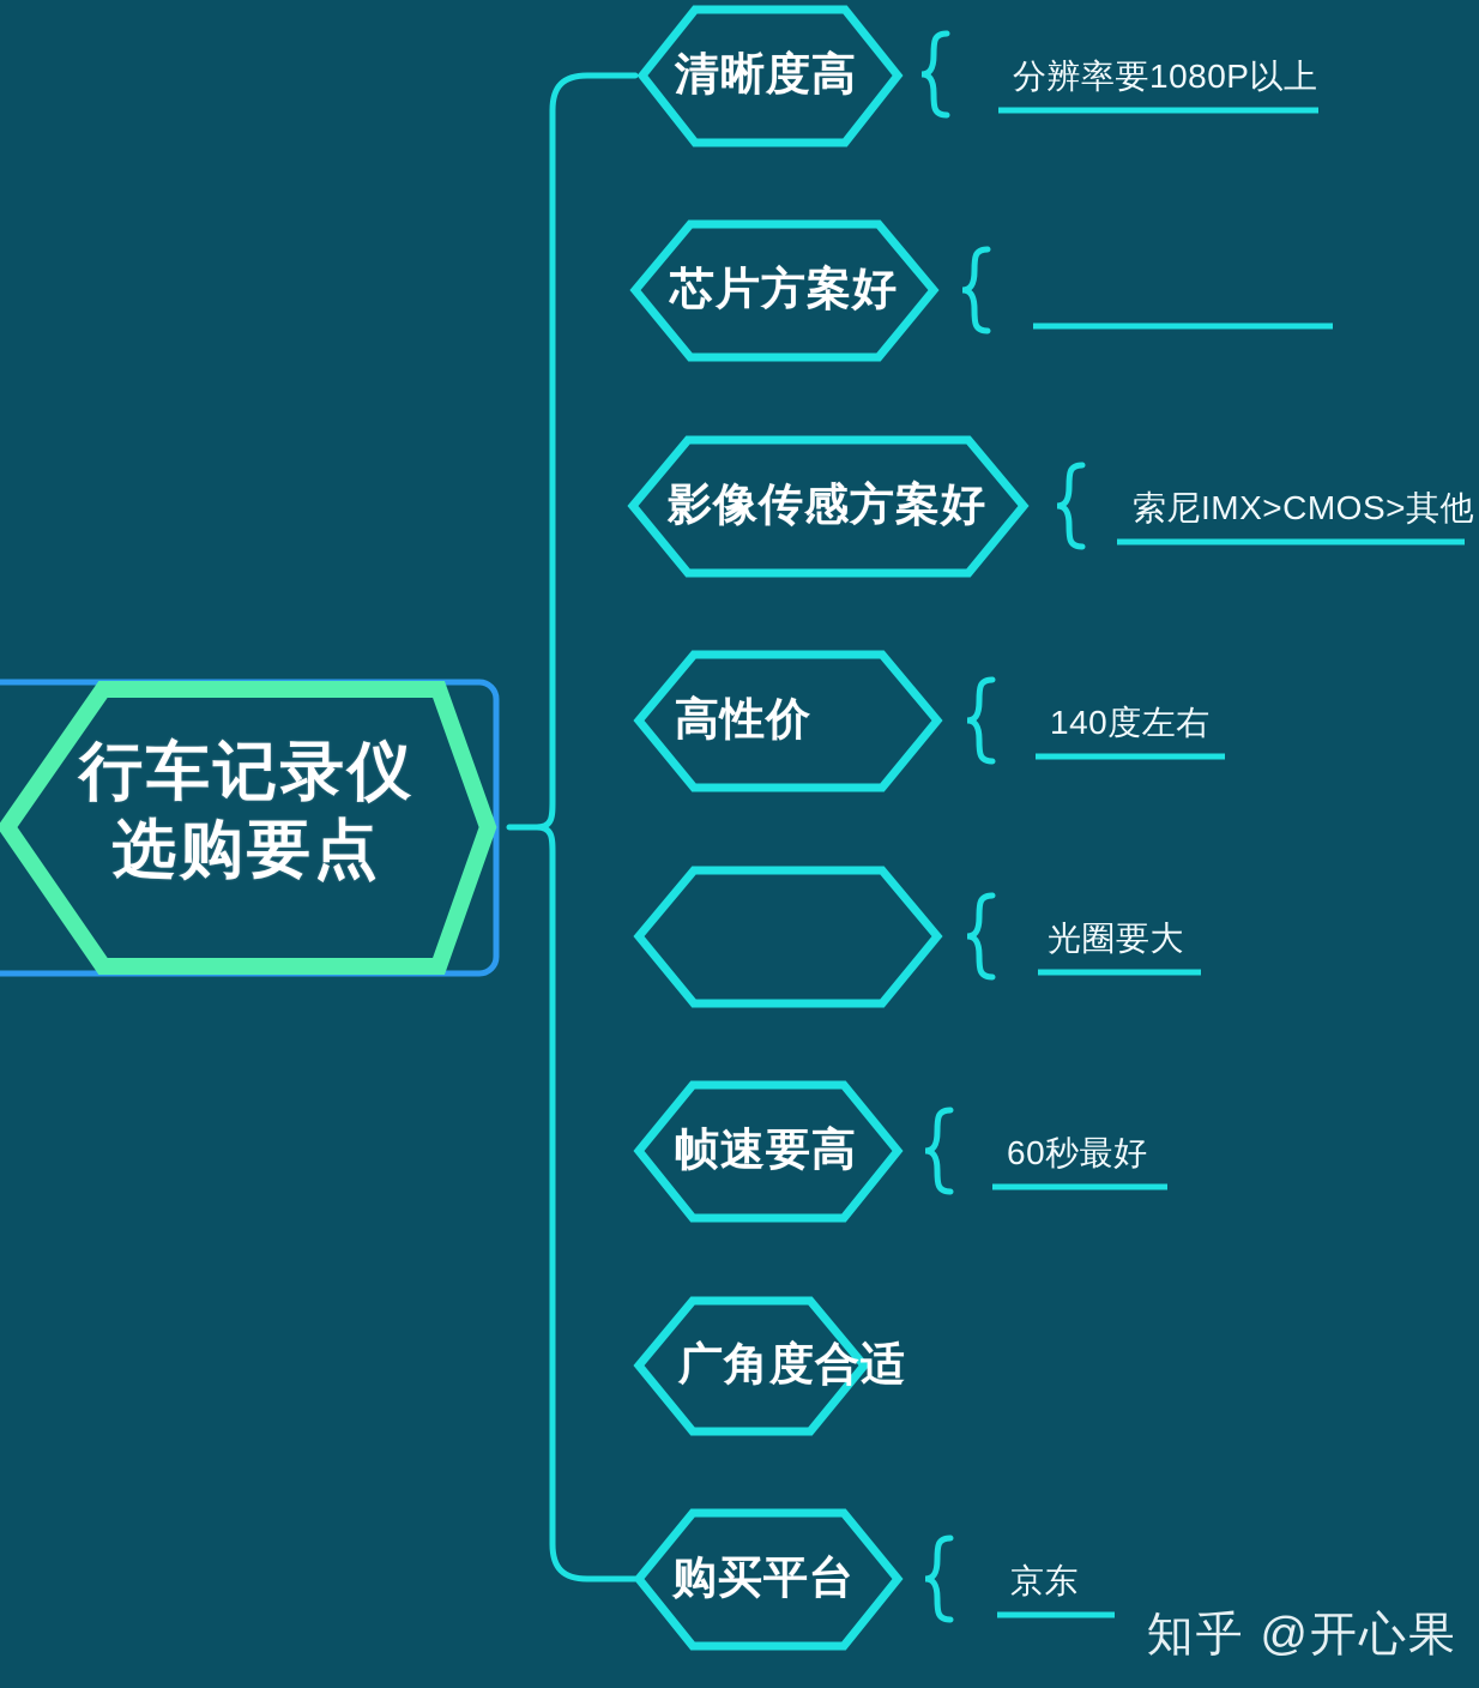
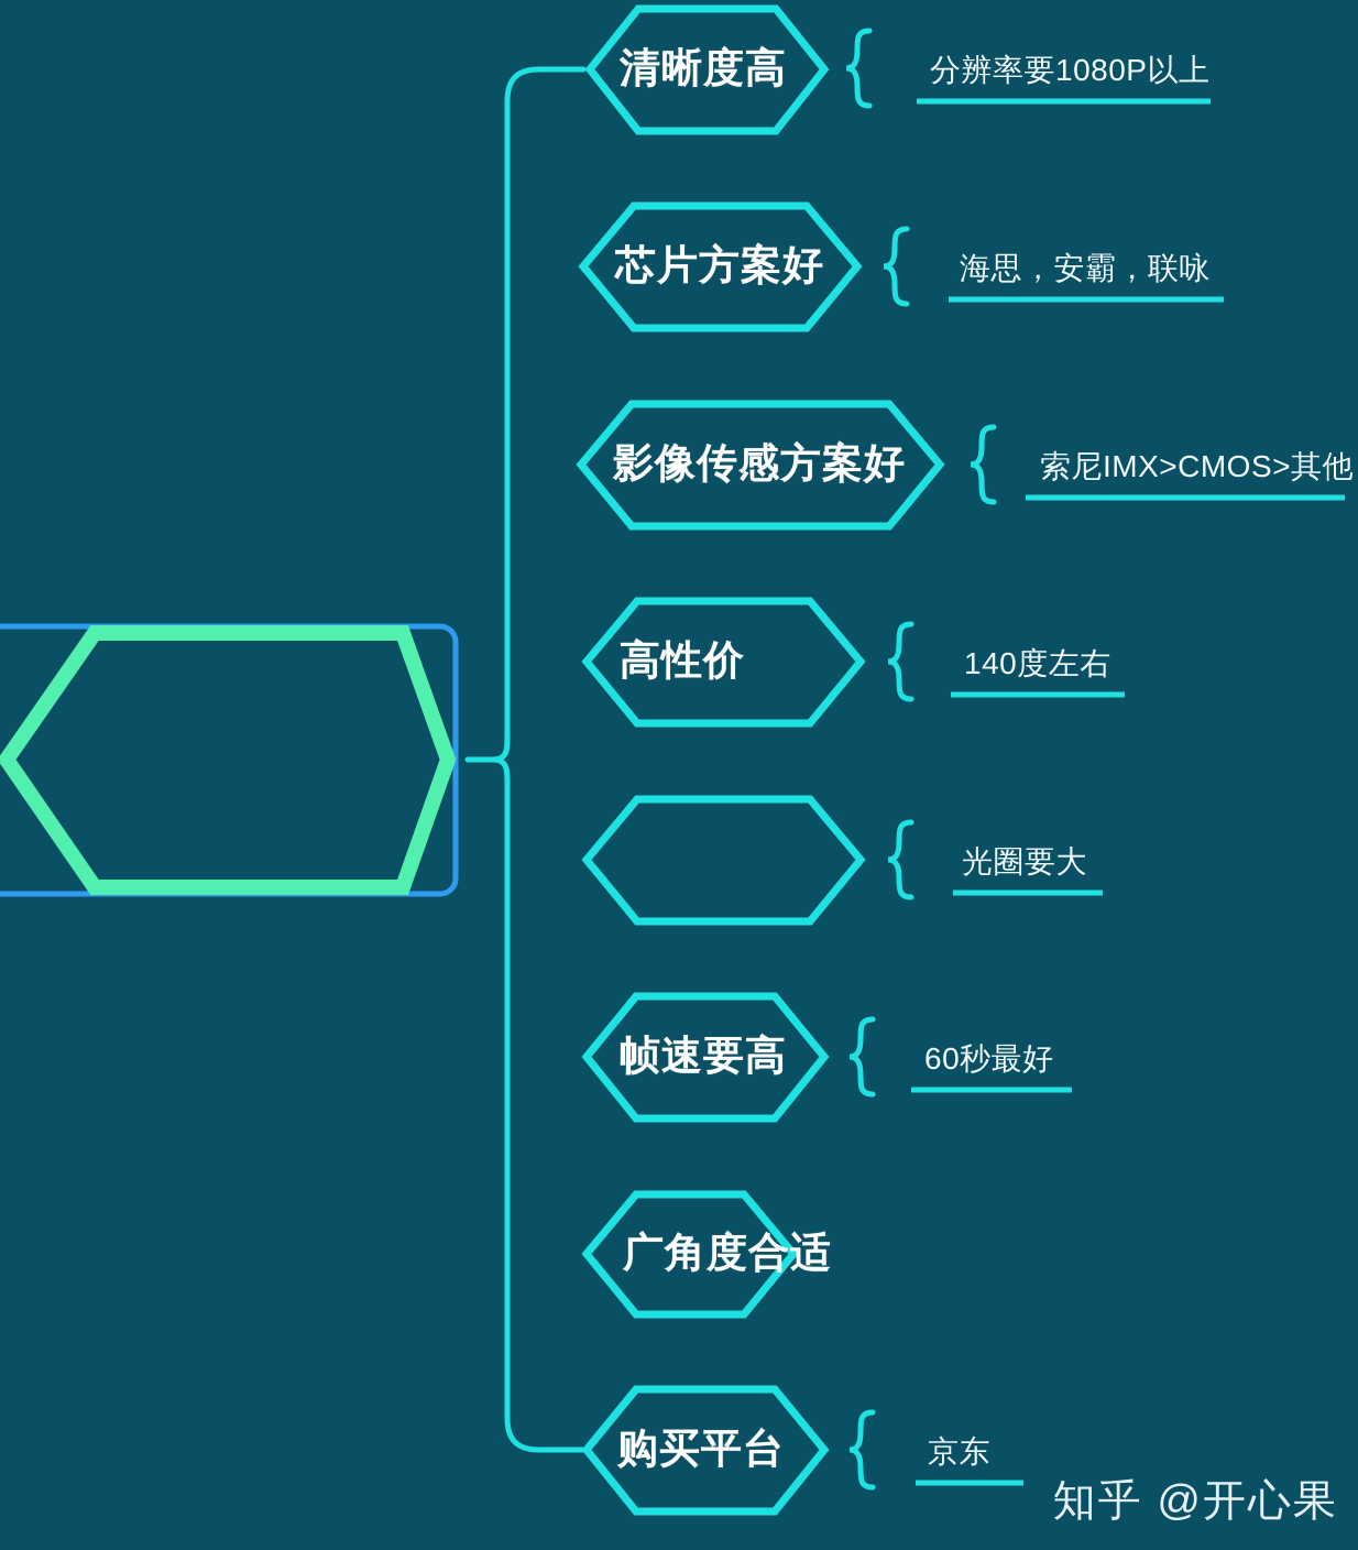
- 行车记录仪
- 选购要点
  清晰度高
  芯片方案好
  影像传感方案好
  高性价
  帧速要高
  广角度合适
  购买平台
  分辨率要1080P以上
+ 海思，安霸，联咏
  索尼IMX>CMOS>其他
  140度左右
  光圈要大
  60秒最好
  京东
  知乎 @开心果
